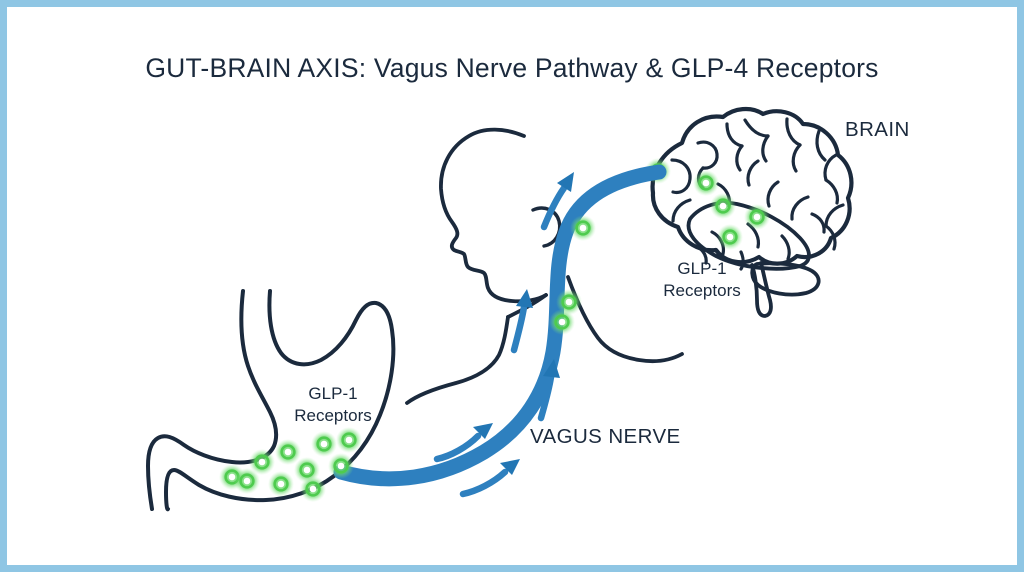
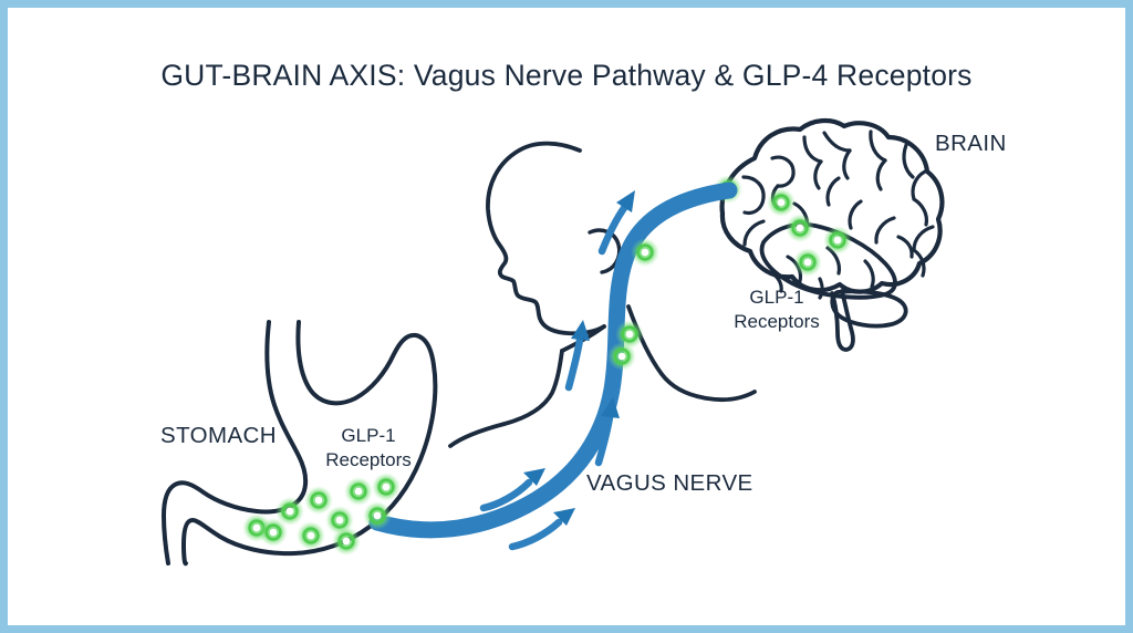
  GUT-BRAIN AXIS: Vagus Nerve Pathway & GLP-4 Receptors
  BRAIN
  GLP-1
  Receptors
+ STOMACH
  GLP-1
  Receptors
  VAGUS NERVE
